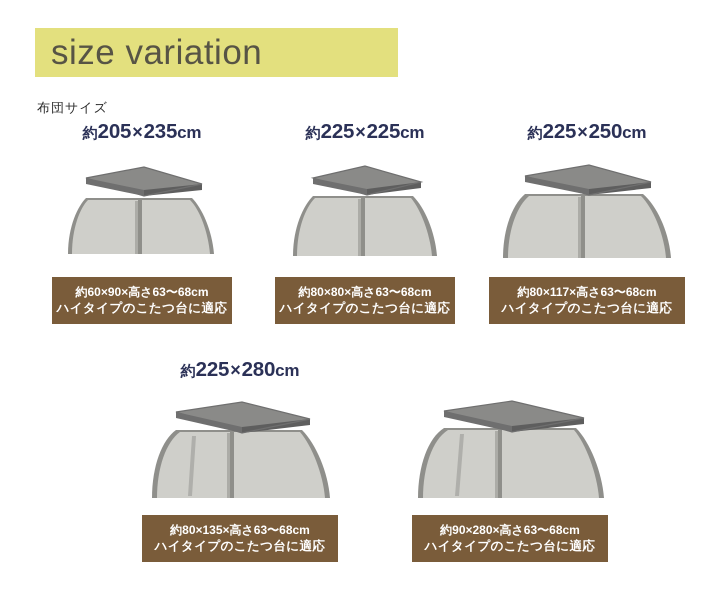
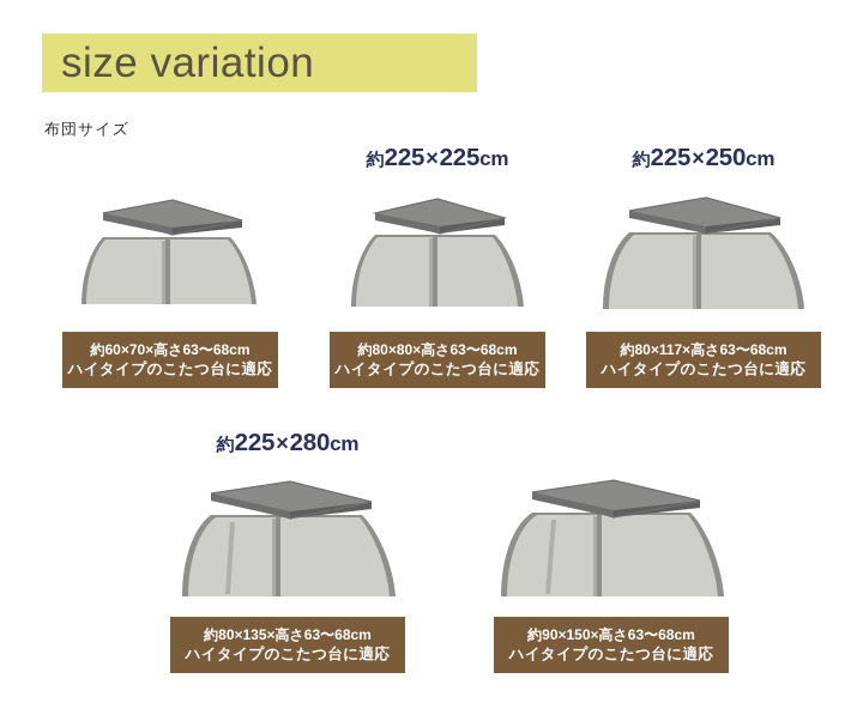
  size variation
  布団サイズ
- 約205×235cm
- 約60×90×高さ63〜68cm
+ 約60×70×高さ63〜68cm
  ハイタイプのこたつ台に適応
  約225×225cm
  約80×80×高さ63〜68cm
  ハイタイプのこたつ台に適応
  約225×250cm
  約80×117×高さ63〜68cm
  ハイタイプのこたつ台に適応
  約225×280cm
  約80×135×高さ63〜68cm
  ハイタイプのこたつ台に適応
- 約90×280×高さ63〜68cm
+ 約90×150×高さ63〜68cm
  ハイタイプのこたつ台に適応
